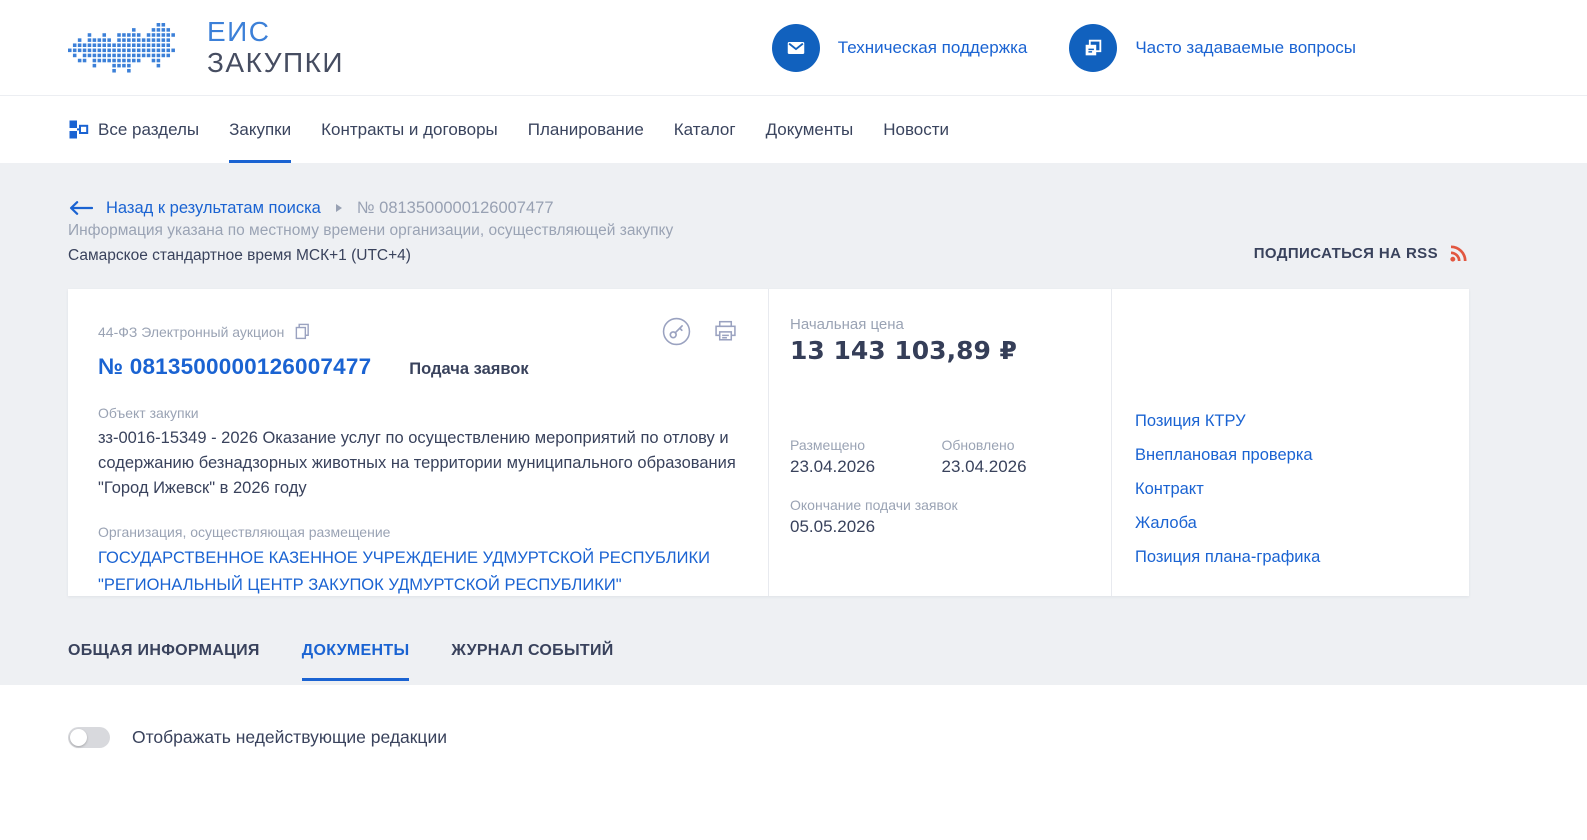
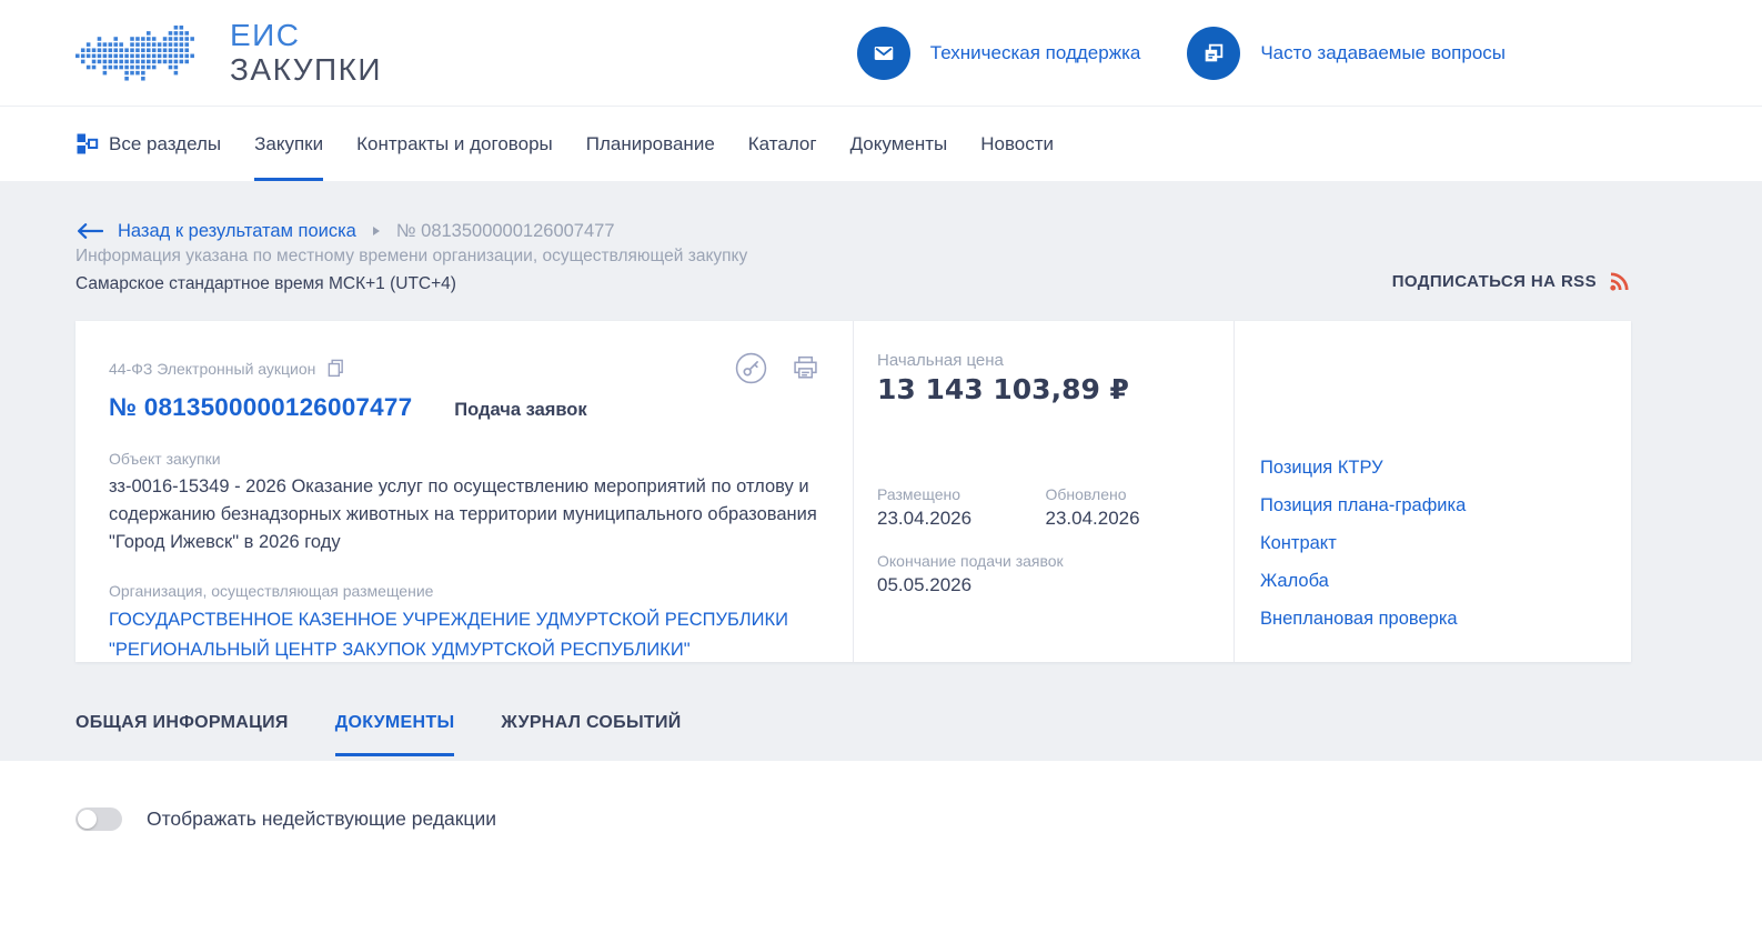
  ЕИС
  ЗАКУПКИ
  Техническая поддержка
  Часто задаваемые вопросы
  Все разделы
  Закупки
  Контракты и договоры
  Планирование
  Каталог
  Документы
  Новости
  Назад к результатам поиска
  № 0813500000126007477
  Информация указана по местному времени организации, осуществляющей закупку
  Самарское стандартное время МСК+1 (UTC+4)
  ПОДПИСАТЬСЯ НА RSS
  44-ФЗ Электронный аукцион
  № 0813500000126007477
  Подача заявок
  Объект закупки
  зз-0016-15349 - 2026 Оказание услуг по осуществлению мероприятий по отлову и содержанию безнадзорных животных на территории муниципального образования "Город Ижевск" в 2026 году
  Организация, осуществляющая размещение
  ГОСУДАРСТВЕННОЕ КАЗЕННОЕ УЧРЕЖДЕНИЕ УДМУРТСКОЙ РЕСПУБЛИКИ "РЕГИОНАЛЬНЫЙ ЦЕНТР ЗАКУПОК УДМУРТСКОЙ РЕСПУБЛИКИ"
  Начальная цена
  13 143 103,89 ₽
  Размещено
  23.04.2026
  Обновлено
  23.04.2026
  Окончание подачи заявок
  05.05.2026
  Позиция КТРУ
- Внеплановая проверка
+ Позиция плана-графика
  Контракт
  Жалоба
- Позиция плана-графика
+ Внеплановая проверка
  ОБЩАЯ ИНФОРМАЦИЯ
  ДОКУМЕНТЫ
  ЖУРНАЛ СОБЫТИЙ
  Отображать недействующие редакции
